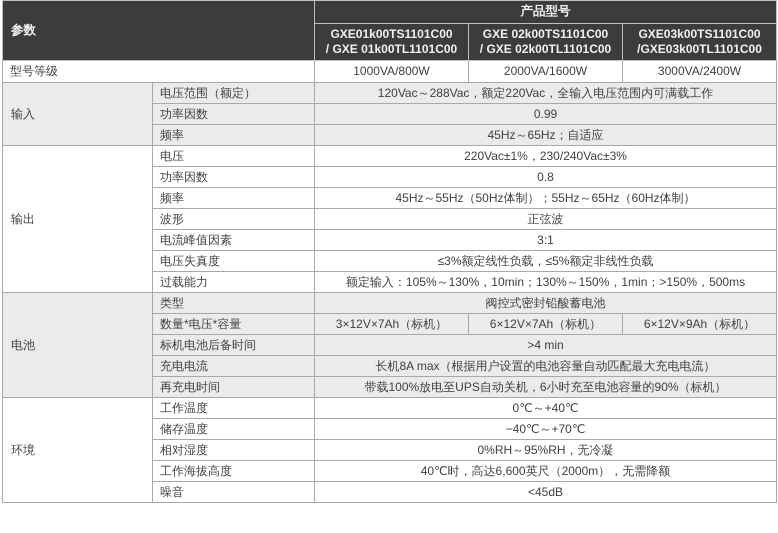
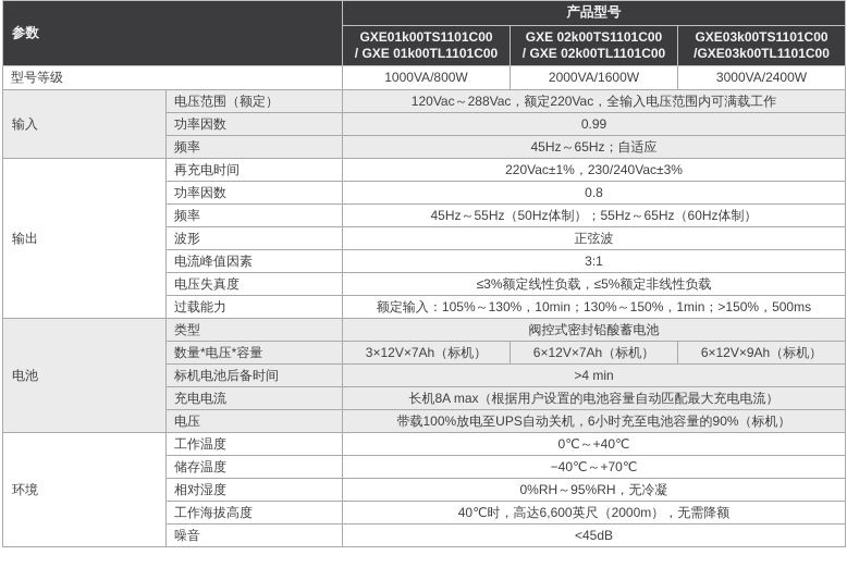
  参数	产品型号
  GXE01k00TS1101C00/ GXE 01k00TL1101C00	GXE 02k00TS1101C00/ GXE 02k00TL1101C00	GXE03k00TS1101C00/GXE03k00TL1101C00
  型号等级	1000VA/800W	2000VA/1600W	3000VA/2400W
  输入	电压范围（额定）	120Vac～288Vac，额定220Vac，全输入电压范围内可满载工作
  功率因数	0.99
  频率	45Hz～65Hz；自适应
- 输出	电压	220Vac±1%，230/240Vac±3%
+ 输出	再充电时间	220Vac±1%，230/240Vac±3%
  功率因数	0.8
  频率	45Hz～55Hz（50Hz体制）；55Hz～65Hz（60Hz体制）
  波形	正弦波
  电流峰值因素	3:1
  电压失真度	≤3%额定线性负载，≤5%额定非线性负载
  过载能力	额定输入：105%～130%，10min；130%～150%，1min；>150%，500ms
  电池	类型	阀控式密封铅酸蓄电池
  数量*电压*容量	3×12V×7Ah（标机）	6×12V×7Ah（标机）	6×12V×9Ah（标机）
  标机电池后备时间	>4 min
  充电电流	长机8A max（根据用户设置的电池容量自动匹配最大充电电流）
- 再充电时间	带载100%放电至UPS自动关机，6小时充至电池容量的90%（标机）
+ 电压	带载100%放电至UPS自动关机，6小时充至电池容量的90%（标机）
  环境	工作温度	0℃～+40℃
  储存温度	−40℃～+70℃
  相对湿度	0%RH～95%RH，无冷凝
  工作海拔高度	40℃时，高达6,600英尺（2000m），无需降额
  噪音	<45dB
